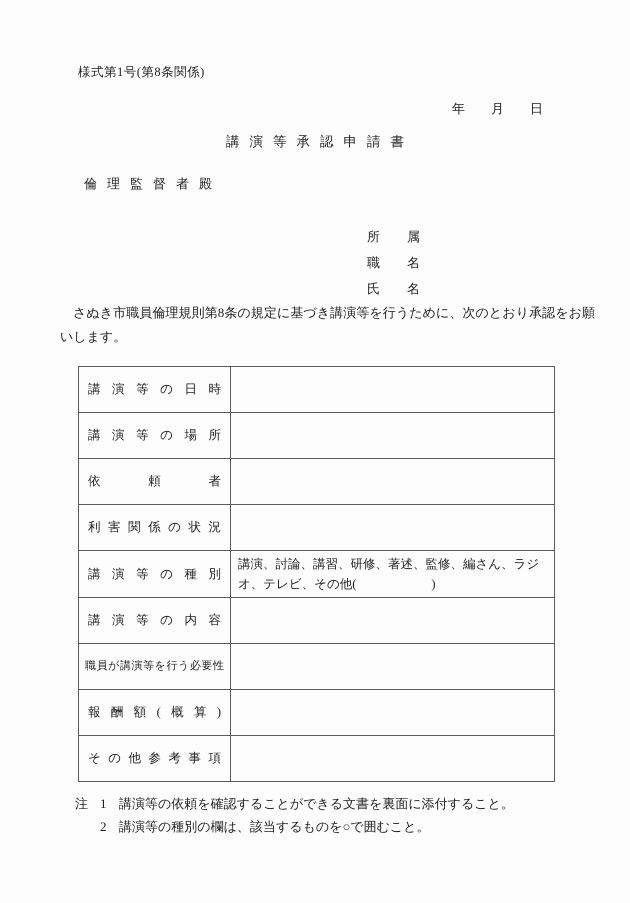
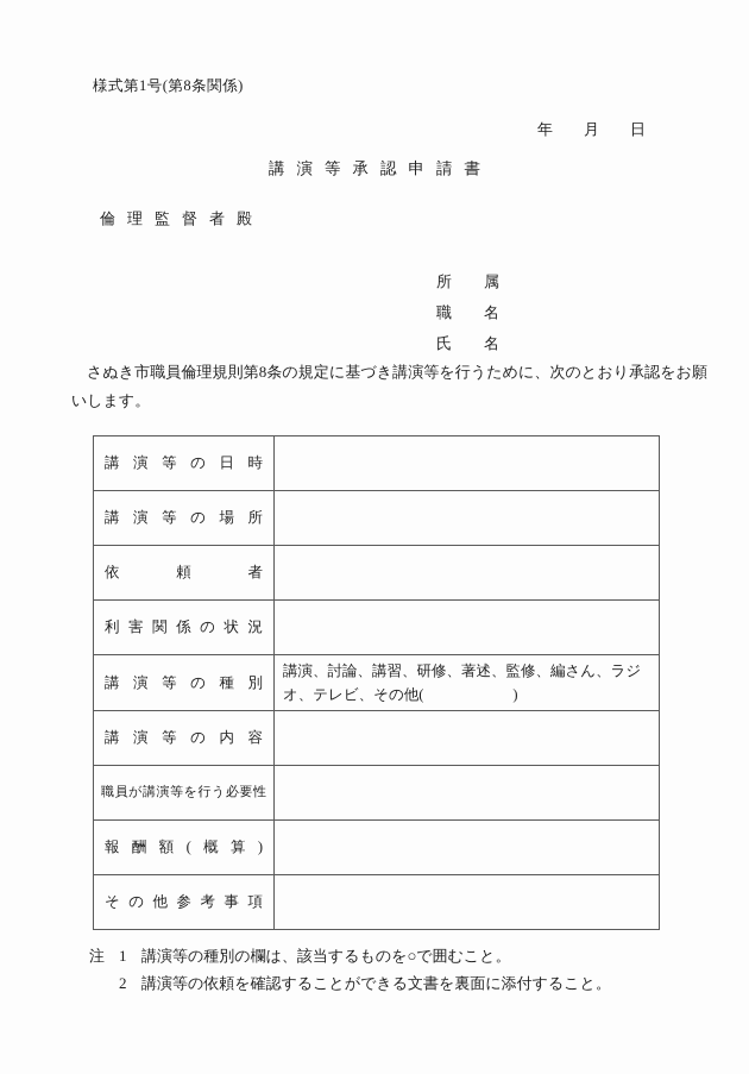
  様式第1号(第8条関係)
  年 月 日
  講演等承認申請書
  倫理監督者殿
  所 属
  職 名
  氏 名
  さぬき市職員倫理規則第8条の規定に基づき講演等を行うために、次のとおり承認をお願いします。
  講演等の日時
  講演等の場所
  依頼者
  利害関係の状況
  講演等の種別	講演、討論、講習、研修、著述、監修、編さん、ラジオ、テレビ、その他( )
  講演等の内容
  職員が講演等を行う必要性
  報酬額(概算)
  その他参考事項
  注
  1
- 講演等の依頼を確認することができる文書を裏面に添付すること。
+ 講演等の種別の欄は、該当するものを○で囲むこと。
  2
- 講演等の種別の欄は、該当するものを○で囲むこと。
+ 講演等の依頼を確認することができる文書を裏面に添付すること。
